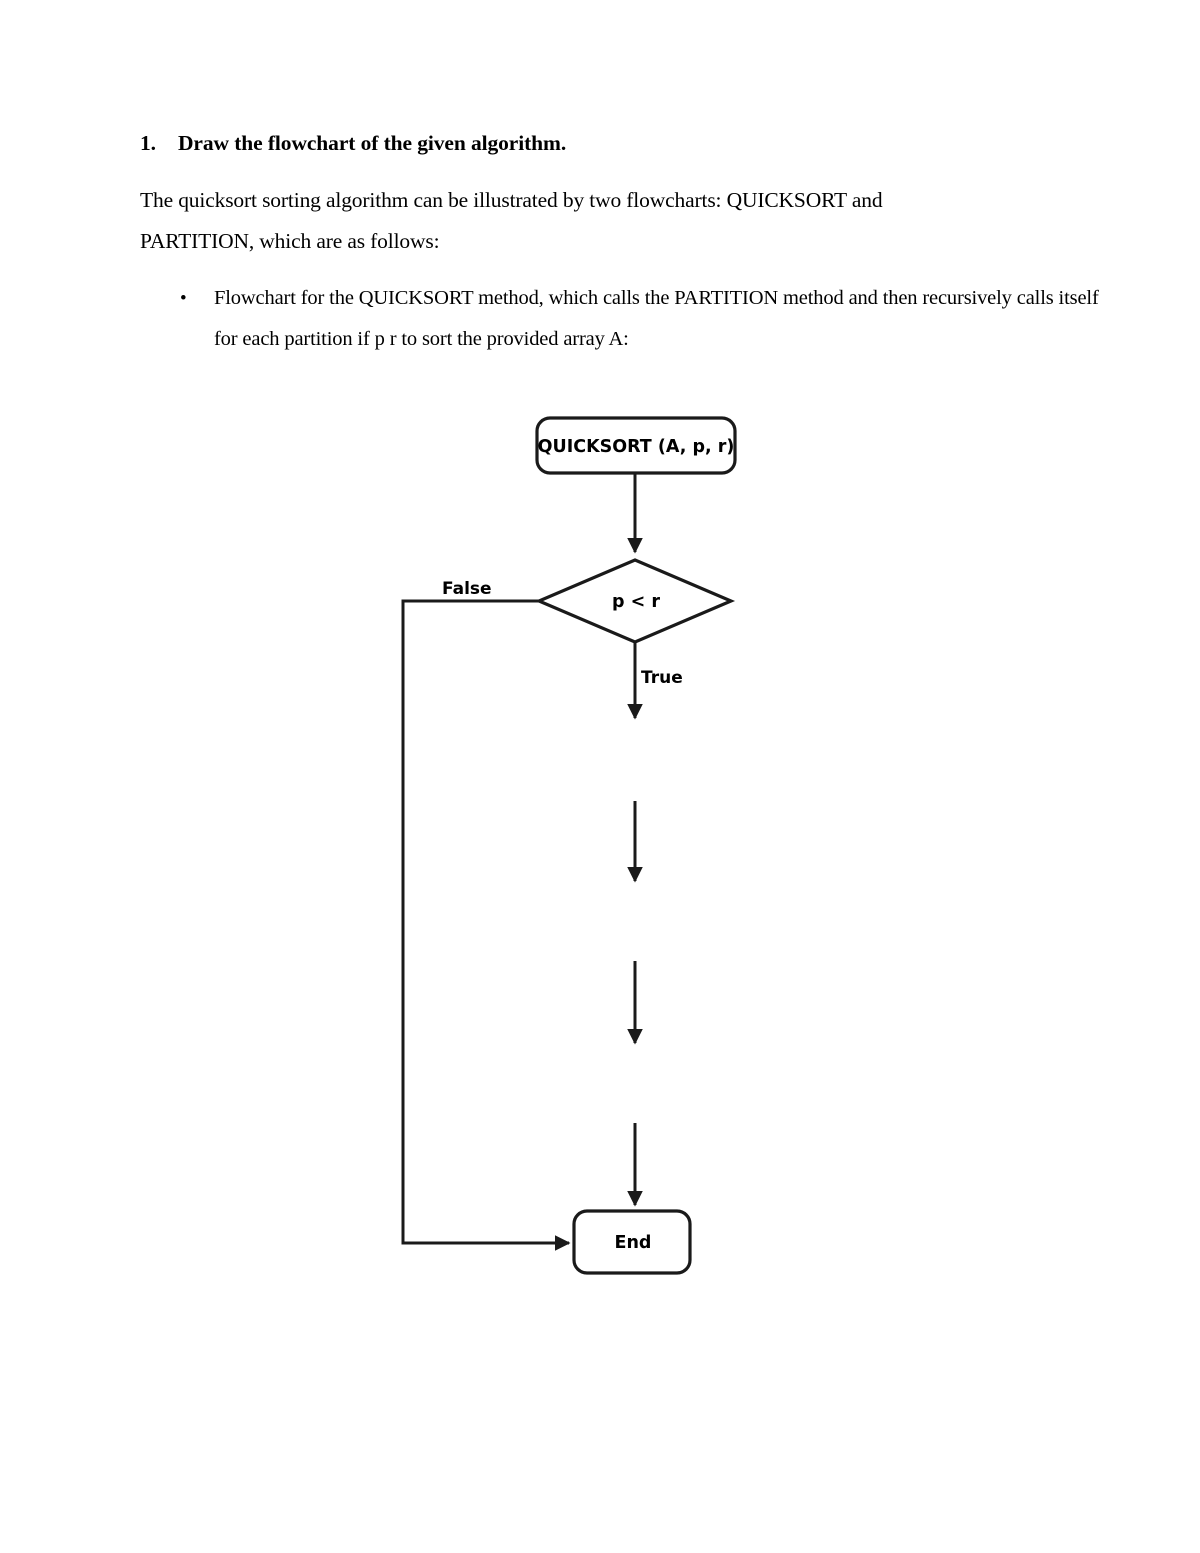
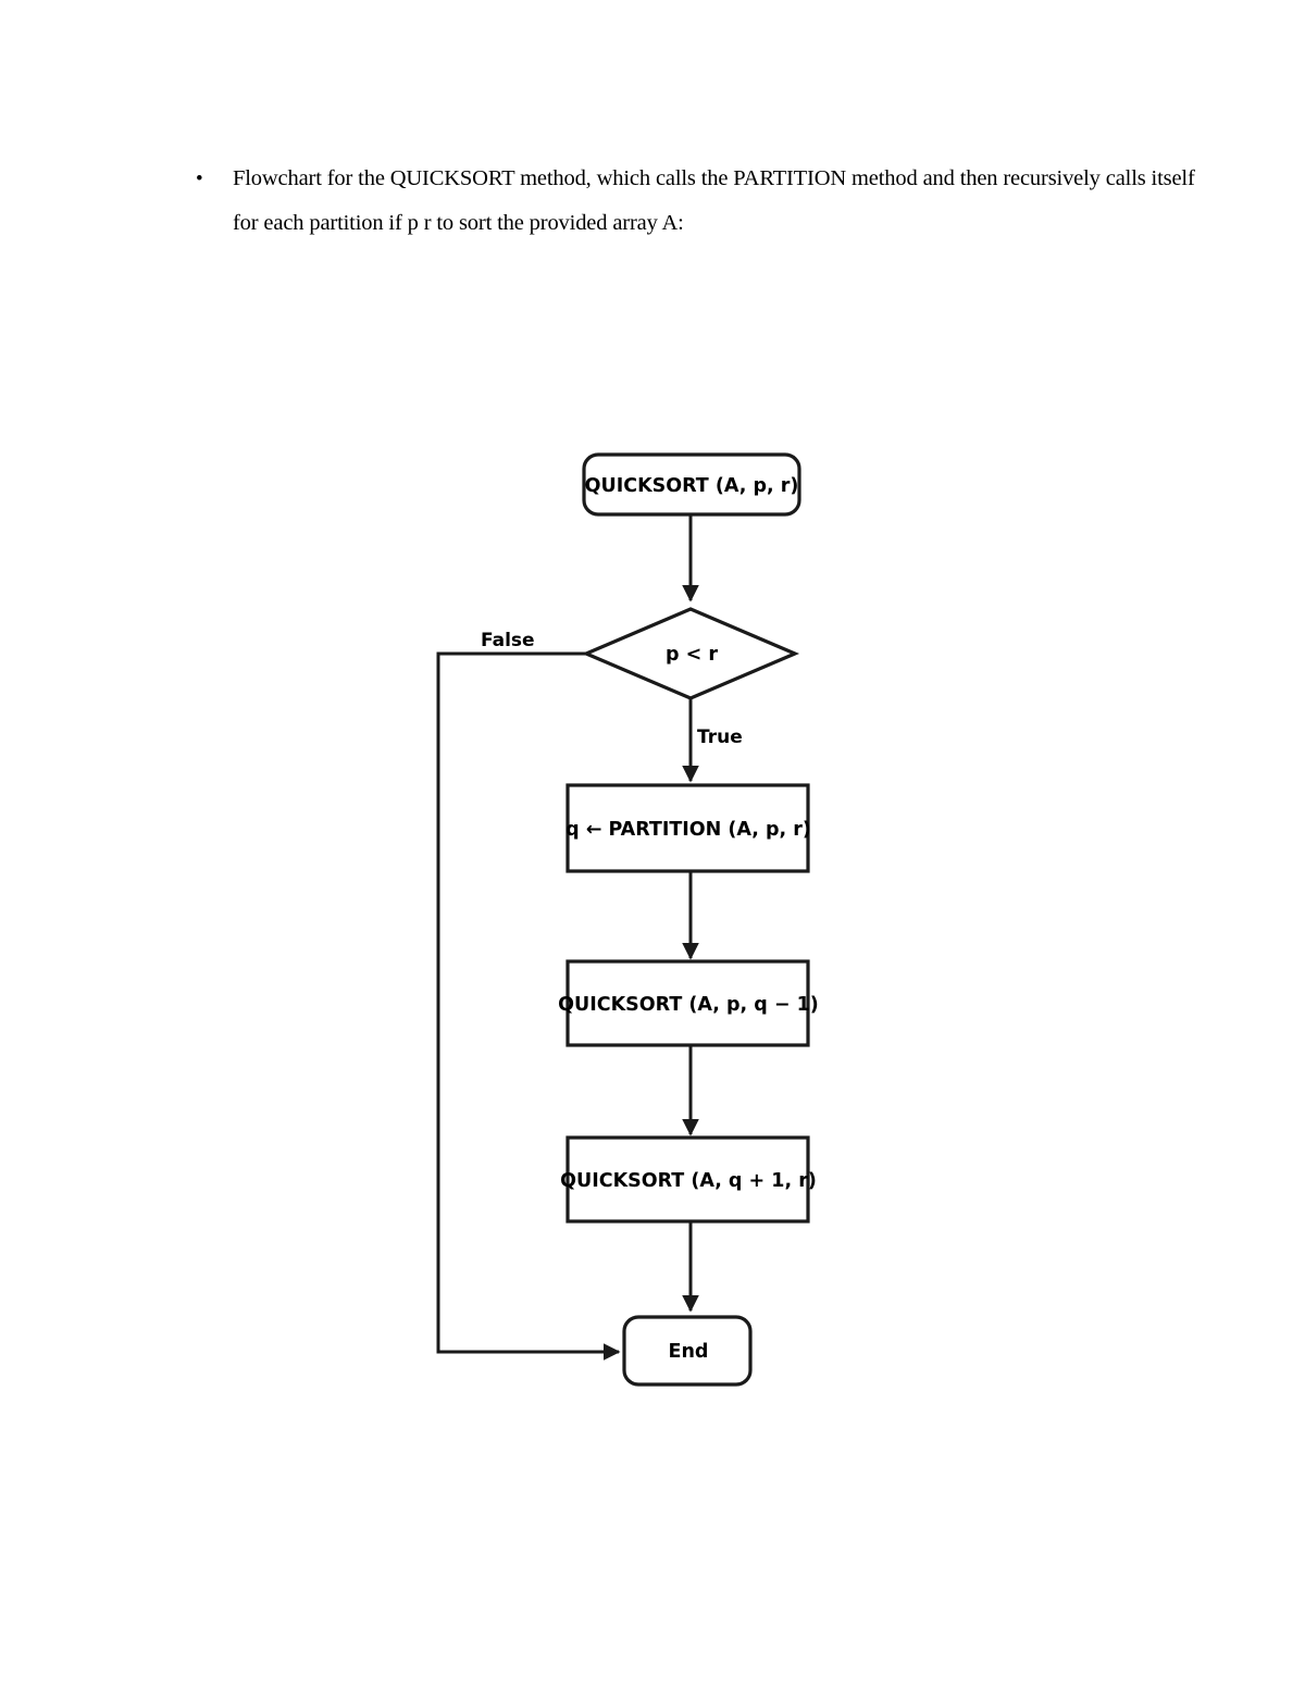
- 1.
- Draw the flowchart of the given algorithm.
- The quicksort sorting algorithm can be illustrated by two flowcharts: QUICKSORT and PARTITION, which are as follows:
  •
  Flowchart for the QUICKSORT method, which calls the PARTITION method and then recursively calls itself for each partition if p r to sort the provided array A:
  QUICKSORT (A, p, r)
  p < r
  False
  True
+ q ← PARTITION (A, p, r)
+ QUICKSORT (A, p, q − 1)
+ QUICKSORT (A, q + 1, r)
  End
